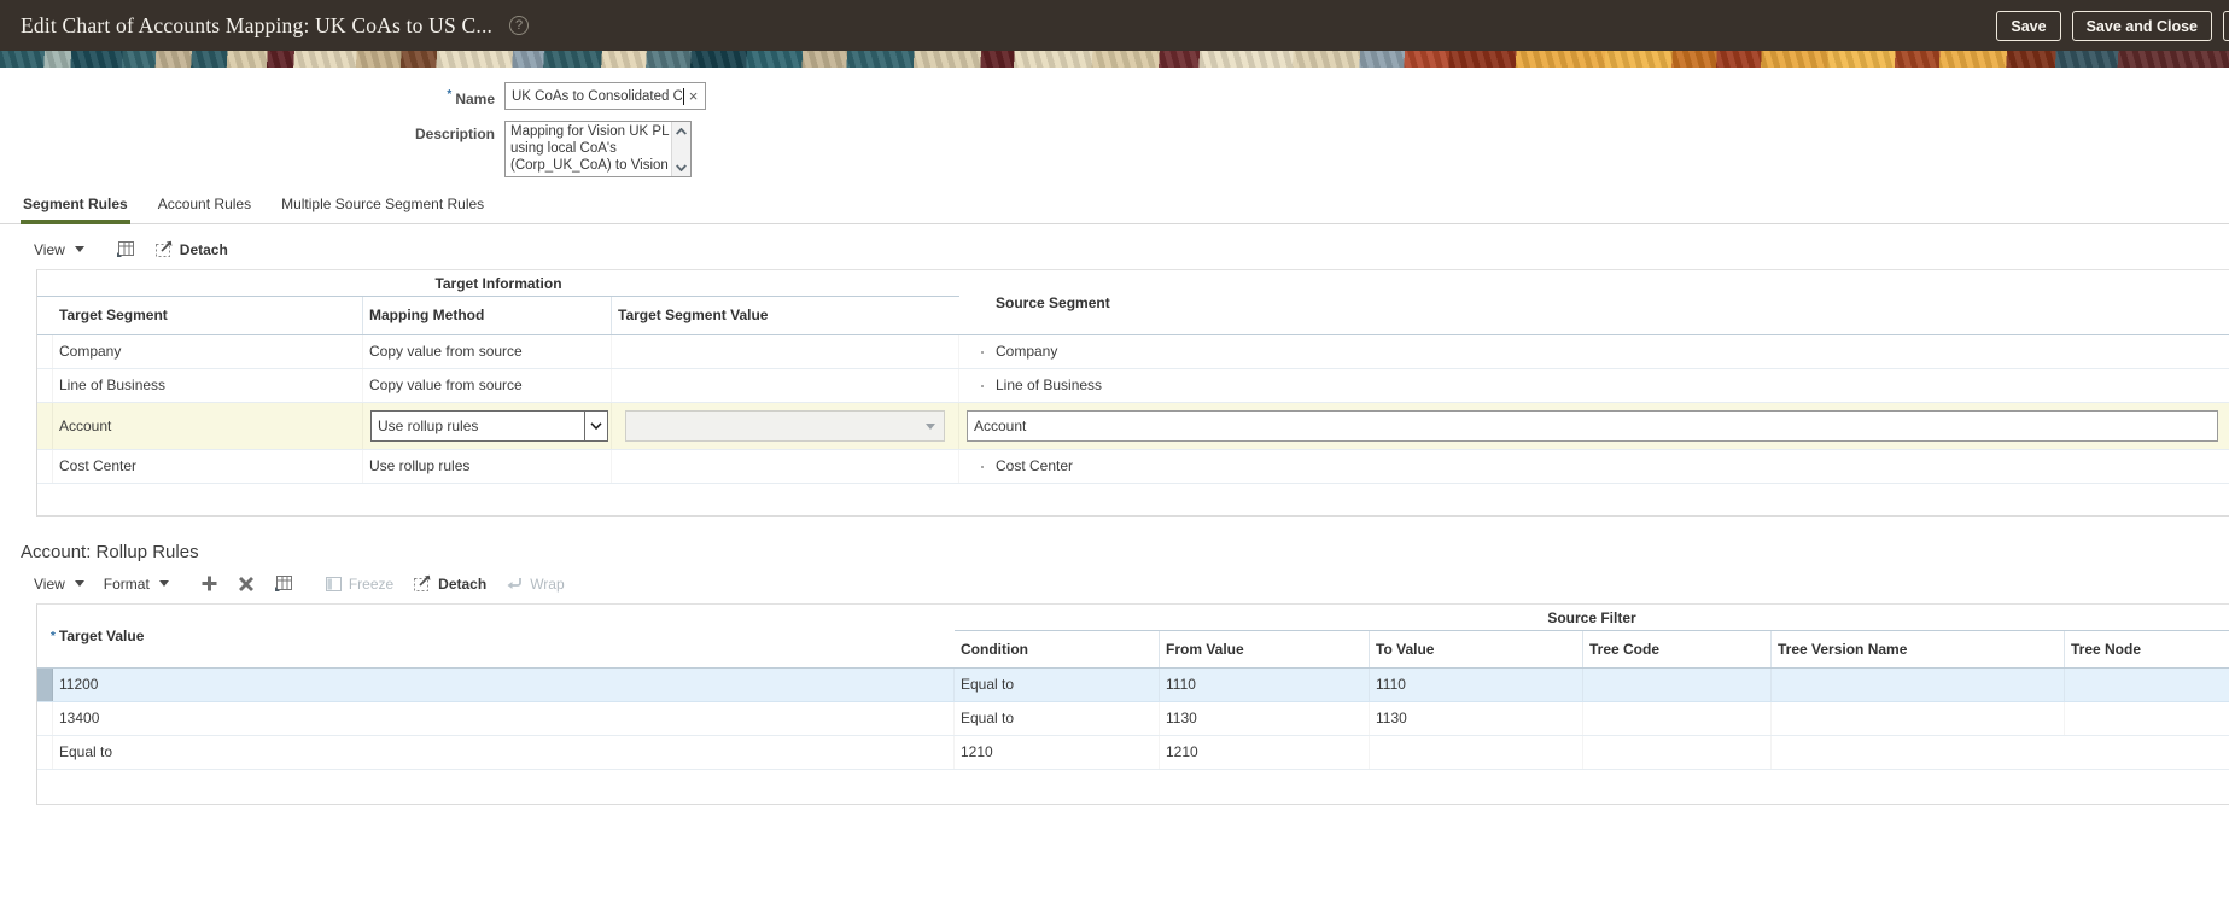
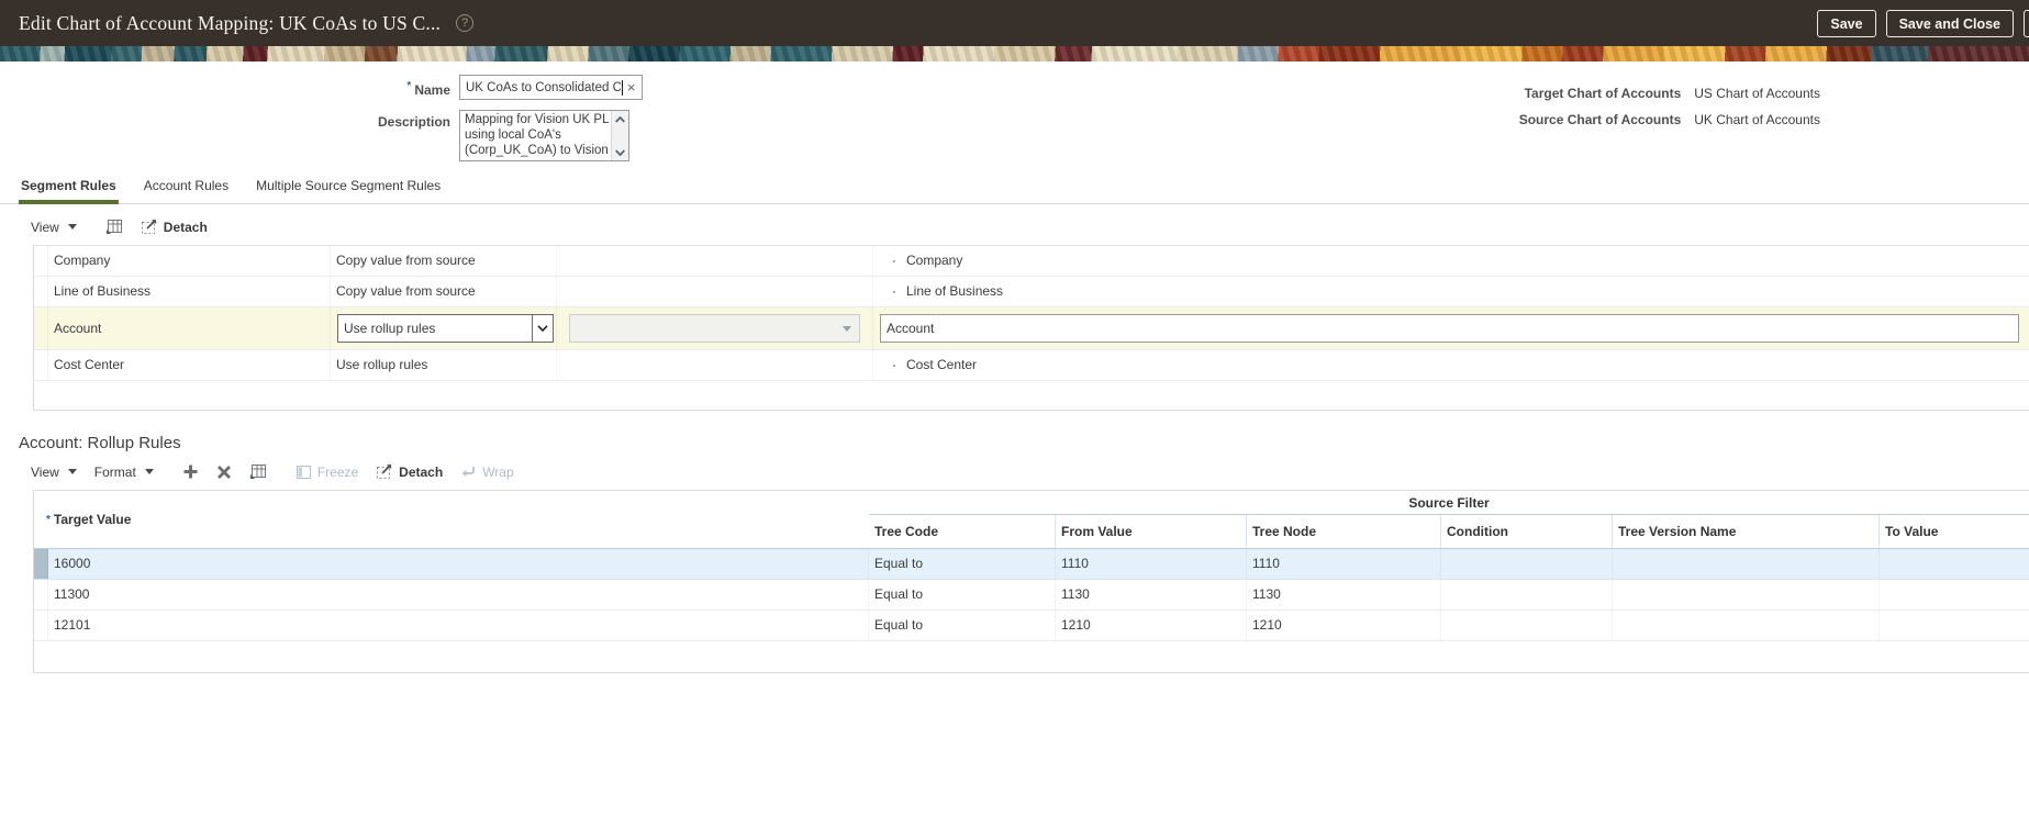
- Edit Chart of Accounts Mapping: UK CoAs to US C...
+ Edit Chart of Account Mapping: UK CoAs to US C...
  ?
  Save
  Save and Close
  * Name
  UK CoAs to Consolidated C
  ×
  Description
  Mapping for Vision UK PL
  using local CoA's
  (Corp_UK_CoA) to Vision
+ Target Chart of Accounts
+ US Chart of Accounts
+ Source Chart of Accounts
+ UK Chart of Accounts
  Segment Rules
  Account Rules
  Multiple Source Segment Rules
  View
  Detach
- Target Information
- Source Segment
- Target Segment
- Mapping Method
- Target Segment Value
  Company
  Copy value from source
  Company
  Line of Business
  Copy value from source
  Line of Business
  Account
  Use rollup rules
  Account
  Cost Center
  Use rollup rules
  Cost Center
  Account: Rollup Rules
  View
  Format
  Freeze
  Detach
  Wrap
  *
  Target Value
  Source Filter
- Condition
+ Tree Code
  From Value
- To Value
+ Tree Node
- Tree Code
+ Condition
  Tree Version Name
- Tree Node
+ To Value
- 11200
+ 16000
  Equal to
  1110
  1110
- 13400
+ 11300
  Equal to
  1130
  1130
+ 12101
  Equal to
  1210
  1210
